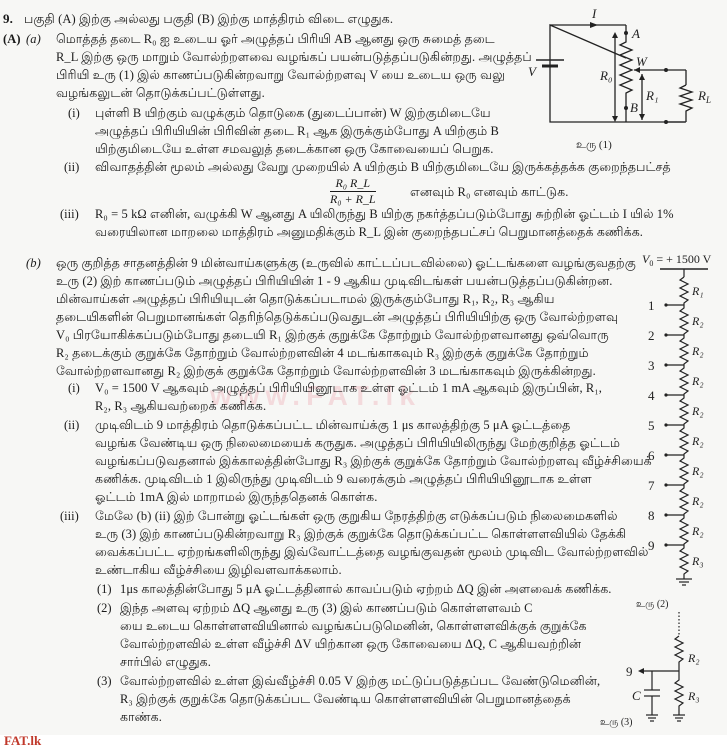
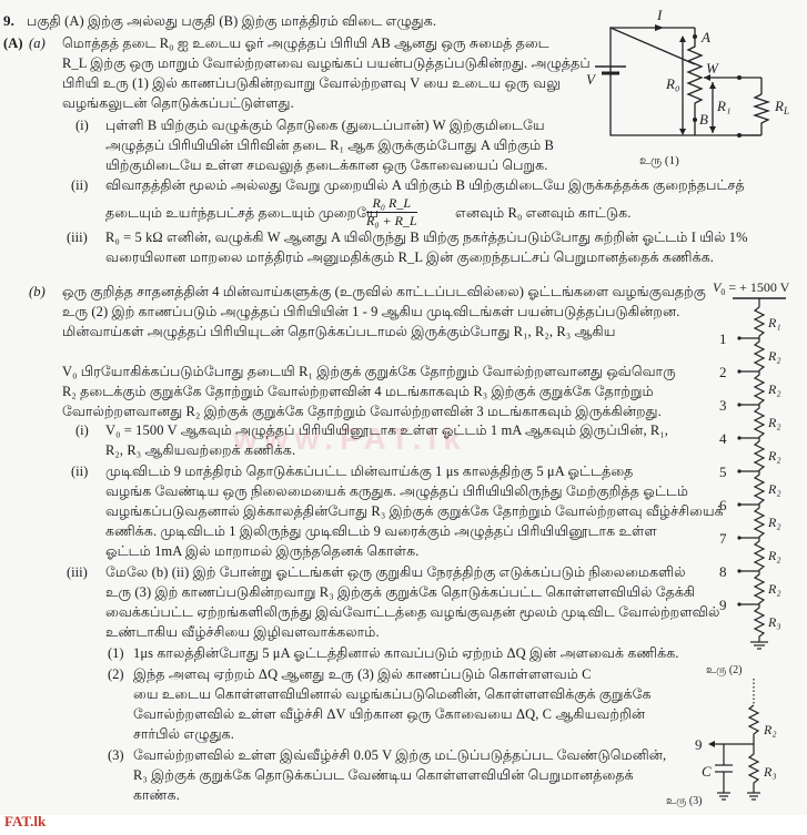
  www.FAT.lk
  9.
  பகுதி (A) இற்கு அல்லது பகுதி (B) இற்கு மாத்திரம் விடை எழுதுக.
  (A)
  (a)
  மொத்தத் தடை R₀ ஐ உடைய ஓர் அழுத்தப் பிரியி AB ஆனது ஒரு சுமைத் தடை
  R_L இற்கு ஒரு மாறும் வோல்ற்றளவை வழங்கப் பயன்படுத்தப்படுகின்றது. அழுத்தப்
  பிரியி உரு (1) இல் காணப்படுகின்றவாறு வோல்ற்றளவு V யை உடைய ஒரு வலு
  வழங்கலுடன் தொடுக்கப்பட்டுள்ளது.
  (i)
  புள்ளி B யிற்கும் வழுக்கும் தொடுகை (துடைப்பான்) W இற்குமிடையே
  அழுத்தப் பிரியியின் பிரிவின் தடை R₁ ஆக இருக்கும்போது A யிற்கும் B
  யிற்குமிடையே உள்ள சமவலுத் தடைக்கான ஒரு கோவையைப் பெறுக.
  (ii)
  விவாதத்தின் மூலம் அல்லது வேறு முறையில் A யிற்கும் B யிற்குமிடையே இருக்கத்தக்க குறைந்தபட்சத்
+ தடையும் உயர்ந்தபட்சத் தடையும் முறையே
  R₀ R_L
  R₀ + R_L
  எனவும் R₀ எனவும் காட்டுக.
  (iii)
  R₀ = 5 kΩ எனின், வழுக்கி W ஆனது A யிலிருந்து B யிற்கு நகர்த்தப்படும்போது சுற்றின் ஓட்டம் I யில் 1%
  வரையிலான மாறலை மாத்திரம் அனுமதிக்கும் R_L இன் குறைந்தபட்சப் பெறுமானத்தைக் கணிக்க.
  I
  V
  A
  W
  B
  R₀
  R₁
  RL
  உரு (1)
  (b)
- ஒரு குறித்த சாதனத்தின் 9 மின்வாய்களுக்கு (உருவில் காட்டப்படவில்லை) ஓட்டங்களை வழங்குவதற்கு
+ ஒரு குறித்த சாதனத்தின் 4 மின்வாய்களுக்கு (உருவில் காட்டப்படவில்லை) ஓட்டங்களை வழங்குவதற்கு
  உரு (2) இற் காணப்படும் அழுத்தப் பிரியியின் 1 - 9 ஆகிய முடிவிடங்கள் பயன்படுத்தப்படுகின்றன.
  மின்வாய்கள் அழுத்தப் பிரியியுடன் தொடுக்கப்படாமல் இருக்கும்போது R₁, R₂, R₃ ஆகிய
- தடையிகளின் பெறுமானங்கள் தெரிந்தெடுக்கப்படுவதுடன் அழுத்தப் பிரியியிற்கு ஒரு வோல்ற்றளவு
  V₀ பிரயோகிக்கப்படும்போது தடையி R₁ இற்குக் குறுக்கே தோற்றும் வோல்ற்றளவானது ஒவ்வொரு
  R₂ தடைக்கும் குறுக்கே தோற்றும் வோல்ற்றளவின் 4 மடங்காகவும் R₃ இற்குக் குறுக்கே தோற்றும்
  வோல்ற்றளவானது R₂ இற்குக் குறுக்கே தோற்றும் வோல்ற்றளவின் 3 மடங்காகவும் இருக்கின்றது.
  (i)
  V₀ = 1500 V ஆகவும் அழுத்தப் பிரியியினூடாக உள்ள ஓட்டம் 1 mA ஆகவும் இருப்பின், R₁,
  R₂, R₃ ஆகியவற்றைக் கணிக்க.
  (ii)
  முடிவிடம் 9 மாத்திரம் தொடுக்கப்பட்ட மின்வாய்க்கு 1 μs காலத்திற்கு 5 μA ஓட்டத்தை
  வழங்க வேண்டிய ஒரு நிலைமையைக் கருதுக. அழுத்தப் பிரியியிலிருந்து மேற்குறித்த ஓட்டம்
  வழங்கப்படுவதனால் இக்காலத்தின்போது R₃ இற்குக் குறுக்கே தோற்றும் வோல்ற்றளவு வீழ்ச்சியைக்
  கணிக்க. முடிவிடம் 1 இலிருந்து முடிவிடம் 9 வரைக்கும் அழுத்தப் பிரியியினூடாக உள்ள
  ஓட்டம் 1mA இல் மாறாமல் இருந்ததெனக் கொள்க.
  (iii)
  மேலே (b) (ii) இற் போன்று ஓட்டங்கள் ஒரு குறுகிய நேரத்திற்கு எடுக்கப்படும் நிலைமைகளில்
  உரு (3) இற் காணப்படுகின்றவாறு R₃ இற்குக் குறுக்கே தொடுக்கப்பட்ட கொள்ளளவியில் தேக்கி
  வைக்கப்பட்ட ஏற்றங்களிலிருந்து இவ்வோட்டத்தை வழங்குவதன் மூலம் முடிவிட வோல்ற்றளவில்
  உண்டாகிய வீழ்ச்சியை இழிவளவாக்கலாம்.
  (1)
  1μs காலத்தின்போது 5 μA ஓட்டத்தினால் காவப்படும் ஏற்றம் ΔQ இன் அளவைக் கணிக்க.
  (2)
  இந்த அளவு ஏற்றம் ΔQ ஆனது உரு (3) இல் காணப்படும் கொள்ளளவம் C
  யை உடைய கொள்ளளவியினால் வழங்கப்படுமெனின், கொள்ளளவிக்குக் குறுக்கே
  வோல்ற்றளவில் உள்ள வீழ்ச்சி ΔV யிற்கான ஒரு கோவையை ΔQ, C ஆகியவற்றின்
  சார்பில் எழுதுக.
  (3)
  வோல்ற்றளவில் உள்ள இவ்வீழ்ச்சி 0.05 V இற்கு மட்டுப்படுத்தப்பட வேண்டுமெனின்,
  R₃ இற்குக் குறுக்கே தொடுக்கப்பட வேண்டிய கொள்ளளவியின் பெறுமானத்தைக்
  காண்க.
  V0 = + 1500 V
  1
  2
  3
  4
  5
  6
  7
  8
  9
  R₁
  R₂
  R₂
  R₂
  R₂
  R₂
  R₂
  R₂
  R₂
  R₃
  உரு (2)
  9
  C
  R₂
  R₃
  உரு (3)
  FAT.lk
